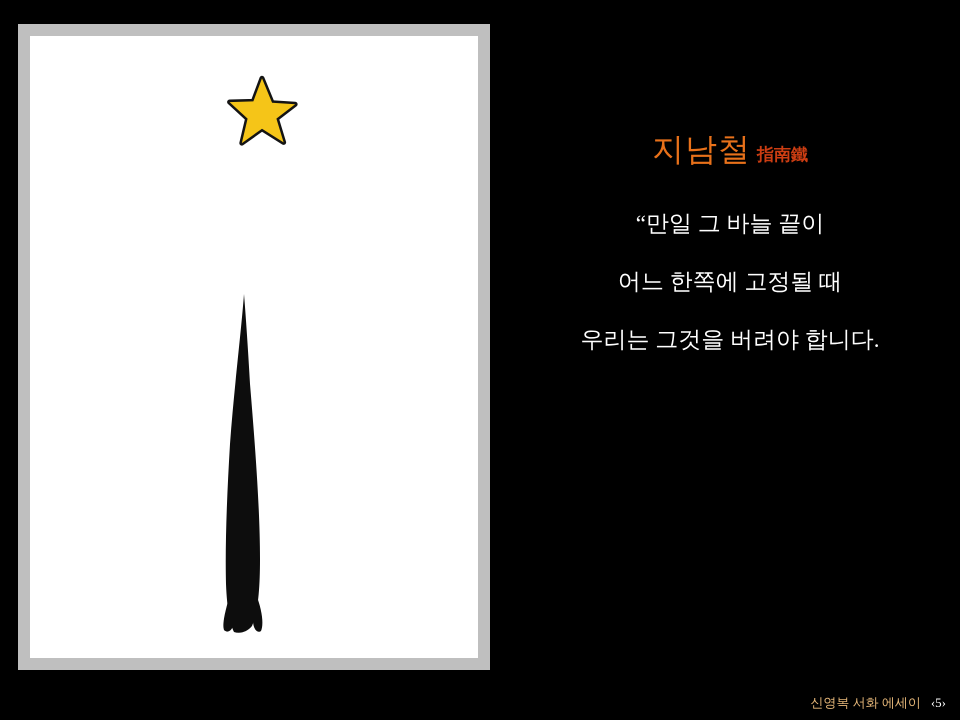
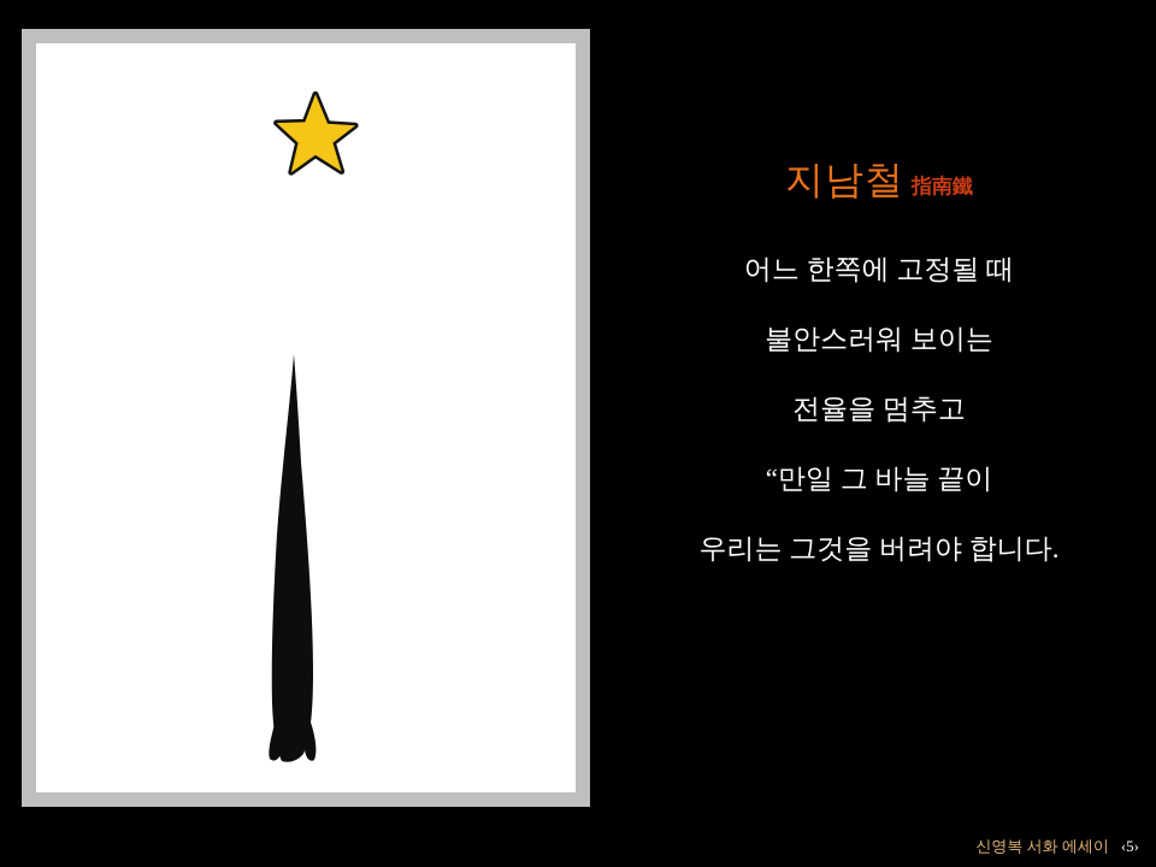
  지남철 指南鐵
- “만일 그 바늘 끝이
+ 어느 한쪽에 고정될 때
+ 불안스러워 보이는
+ 전율을 멈추고
- 어느 한쪽에 고정될 때
+ “만일 그 바늘 끝이
  우리는 그것을 버려야 합니다.
  신영복 서화 에세이
  ‹5›
